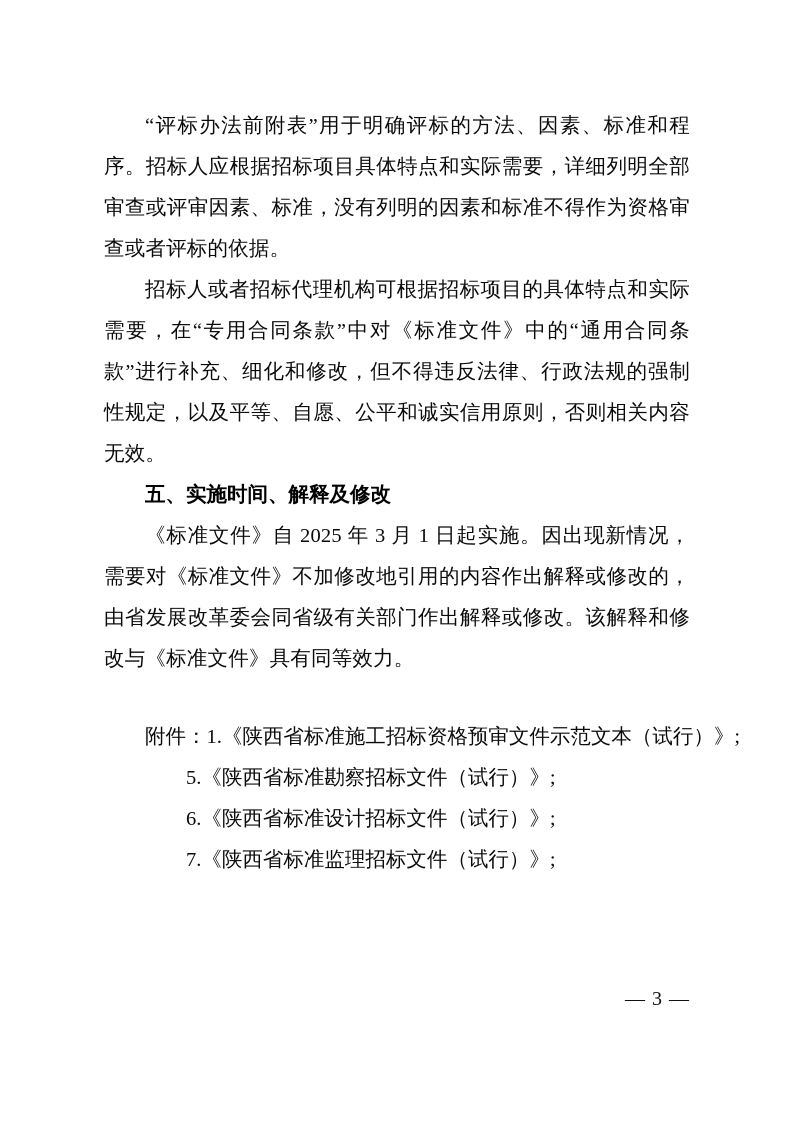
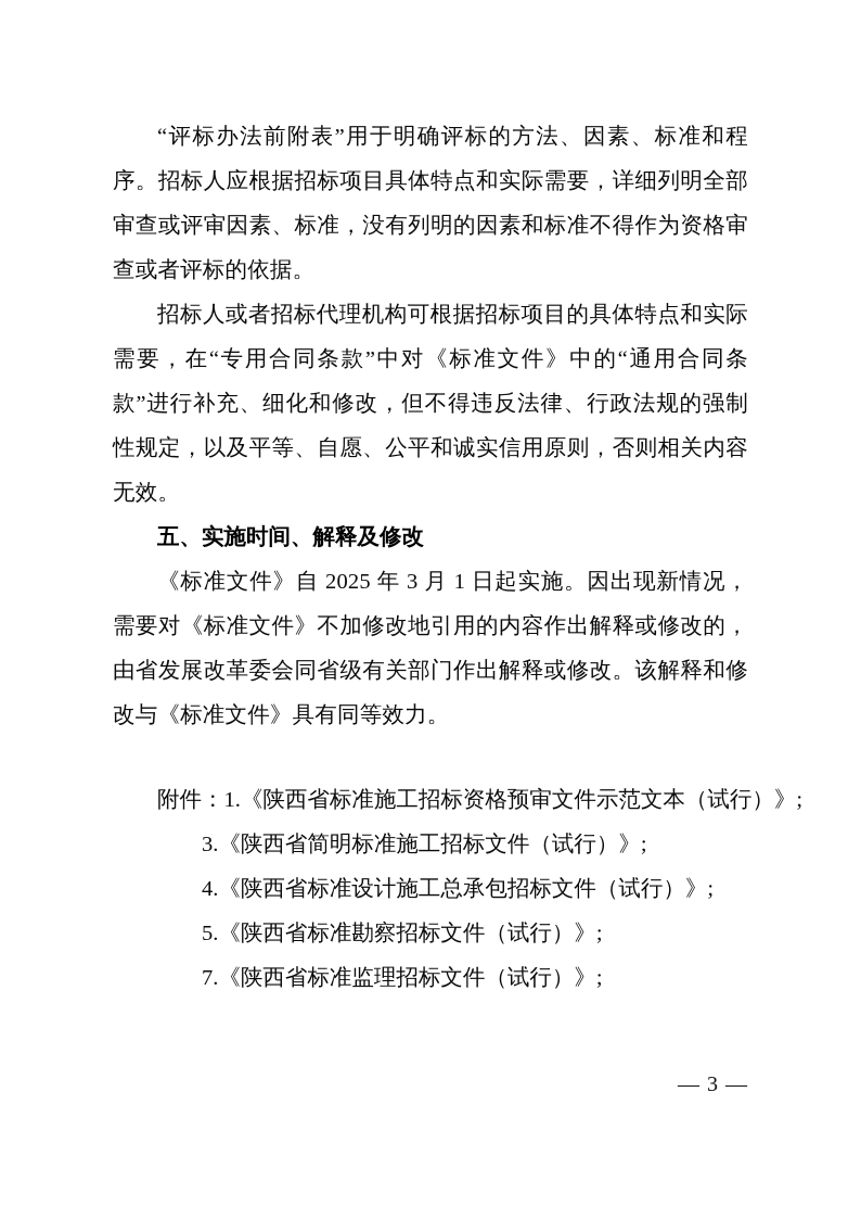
  “评标办法前附表”用于明确评标的方法、因素、标准和程序。招标人应根据招标项目具体特点和实际需要，详细列明全部审查或评审因素、标准，没有列明的因素和标准不得作为资格审查或者评标的依据。
  招标人或者招标代理机构可根据招标项目的具体特点和实际需要，在“专用合同条款”中对《标准文件》中的“通用合同条款”进行补充、细化和修改，但不得违反法律、行政法规的强制性规定，以及平等、自愿、公平和诚实信用原则，否则相关内容无效。
  五、实施时间、解释及修改
  《标准文件》自 2025 年 3 月 1 日起实施。因出现新情况，需要对《标准文件》不加修改地引用的内容作出解释或修改的，由省发展改革委会同省级有关部门作出解释或修改。该解释和修改与《标准文件》具有同等效力。
  附件：1.《陕西省标准施工招标资格预审文件示范文本（试行）》;
+ 3.《陕西省简明标准施工招标文件（试行）》;
+ 4.《陕西省标准设计施工总承包招标文件（试行）》;
  5.《陕西省标准勘察招标文件（试行）》;
- 6.《陕西省标准设计招标文件（试行）》;
  7.《陕西省标准监理招标文件（试行）》;
  — 3 —
